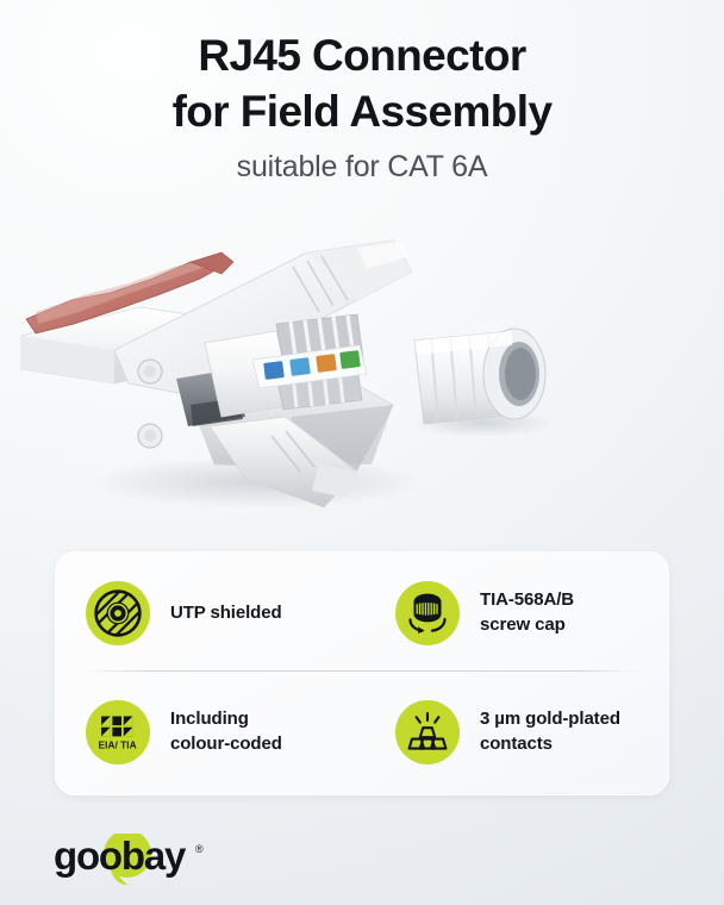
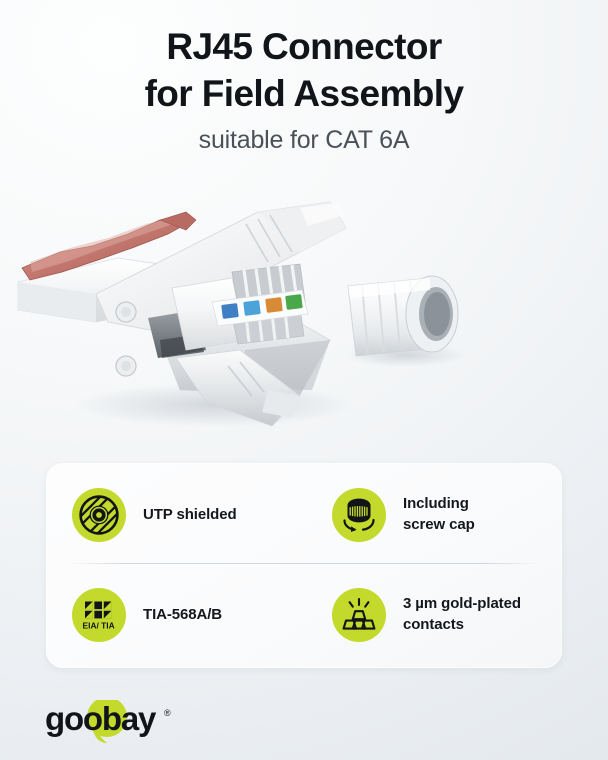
  RJ45 Connector
  for Field Assembly
  suitable for CAT 6A
  UTP shielded
- TIA-568A/B
+ Including
  screw cap
  EIA/ TIA
- Including
+ TIA-568A/B
- colour-coded
  3 µm gold-plated
  contacts
  goobay
  ®
